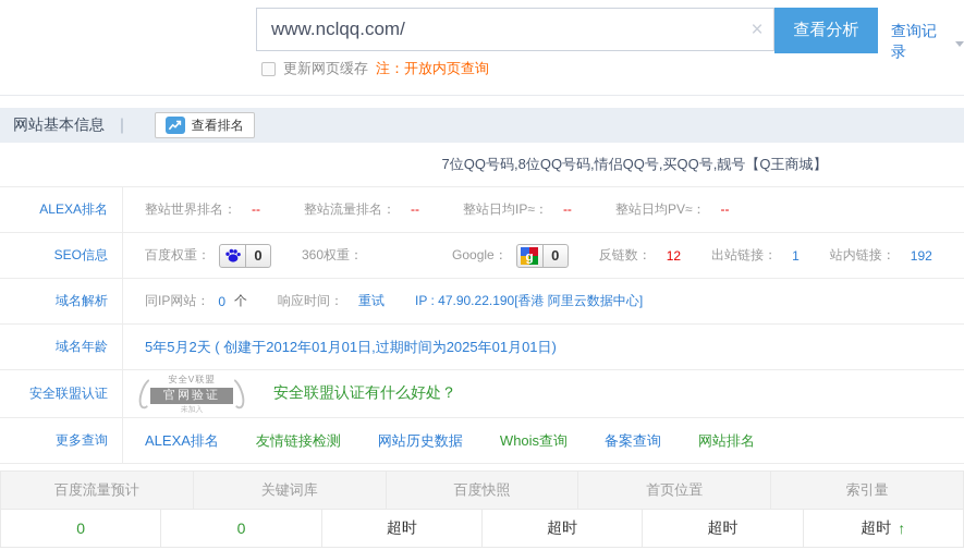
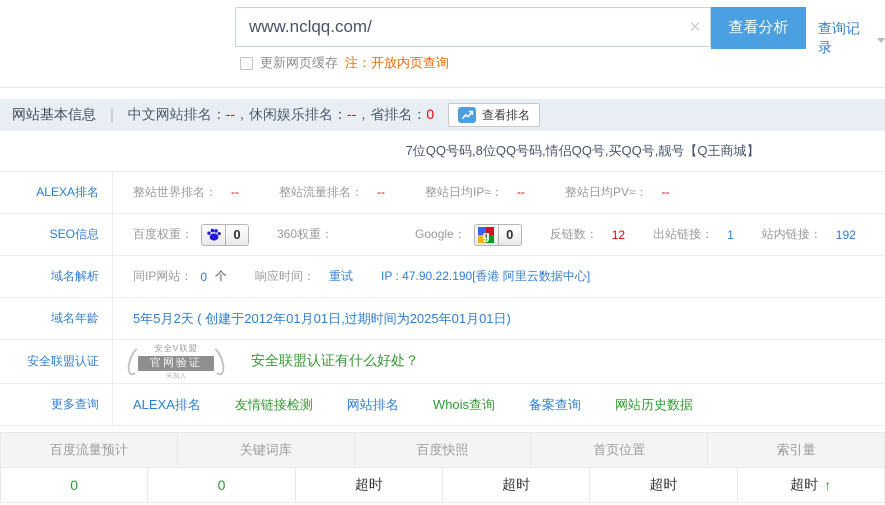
  www.nclqq.com/
  ×
  查看分析
  查询记录
  更新网页缓存
  注：开放内页查询
  网站基本信息
  ｜
+ 中文网站排名：--，休闲娱乐排名：--，省排名：0
  查看排名
  7位QQ号码,8位QQ号码,情侣QQ号,买QQ号,靓号【Q王商城】
  ALEXA排名
  整站世界排名： --
  整站流量排名： --
  整站日均IP≈： --
  整站日均PV≈： --
  SEO信息
  百度权重：
  0
  360权重：
  Google：
  g
  0
  反链数：
  12
  出站链接：
  1
  站内链接：
  192
  域名解析
  同IP网站：
  0
  个
  响应时间：
  重试
  IP : 47.90.22.190[香港 阿里云数据中心]
  域名年龄
  5年5月2天 ( 创建于2012年01月01日,过期时间为2025年01月01日)
  安全联盟认证
  安全V联盟
  官网验证
  安全联盟认证有什么好处？
  更多查询
  ALEXA排名
  友情链接检测
- 网站历史数据
+ 网站排名
  Whois查询
  备案查询
- 网站排名
+ 网站历史数据
  百度流量预计
  关键词库
  百度快照
  首页位置
  索引量
  0
  0
  超时
  超时
  超时
  超时
  ↑
